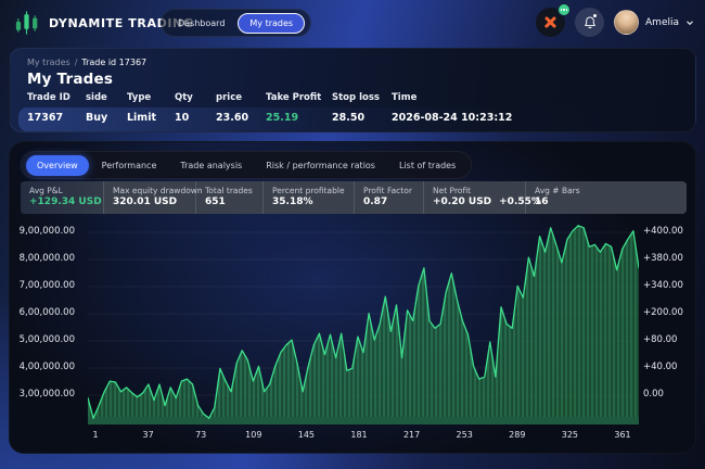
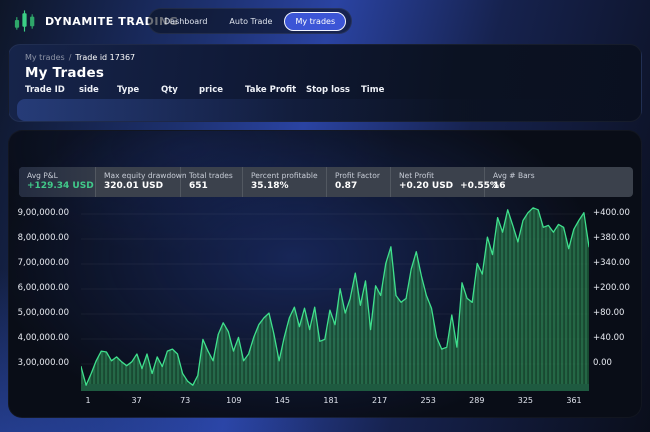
  DYNAMITE TRADING
  Dashboard
+ Auto Trade
  My trades
- Amelia
  My trades
  /
  Trade id 17367
  My Trades
  Trade ID
  side
  Type
  Qty
  price
  Take Profit
  Stop loss
  Time
- 17367
- Buy
- Limit
- 10
- 23.60
- 25.19
- 28.50
- 2026-08-24 10:23:12
- Overview
- Performance
- Trade analysis
- Risk / performance ratios
- List of trades
  Avg P&L
  +129.34 USD
  Max equity drawdow
  320.01 USD
  Total trades
  651
  Percent profitable
  35.18%
  Profit Factor
  0.87
  Net Profit
  +0.20 USD +0.55%
  Avg # Bars
  16
  9,00,000.00
  8,00,000.00
  7,00,000.00
  6,00,000.00
  5,00,000.00
  4,00,000.00
  3,00,000.00
  +400.00
  +380.00
  +340.00
  +200.00
  +80.00
  +40.00
  0.00
  1
  37
  73
  109
  145
  181
  217
  253
  289
  325
  361
